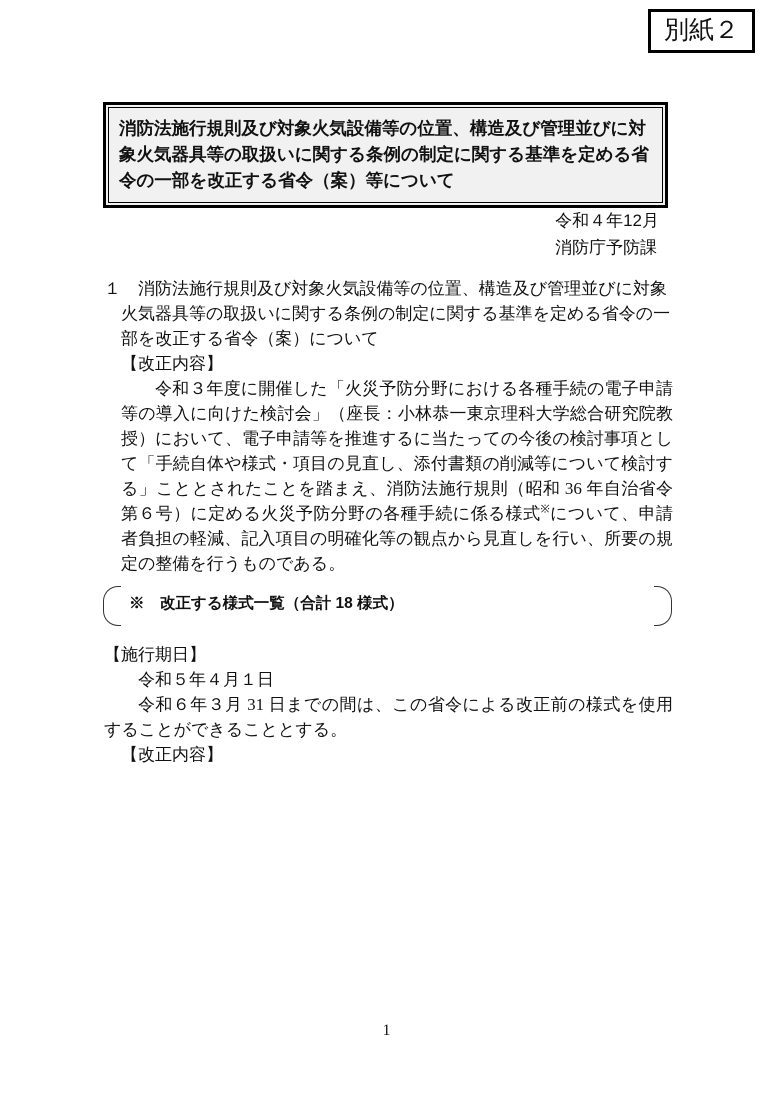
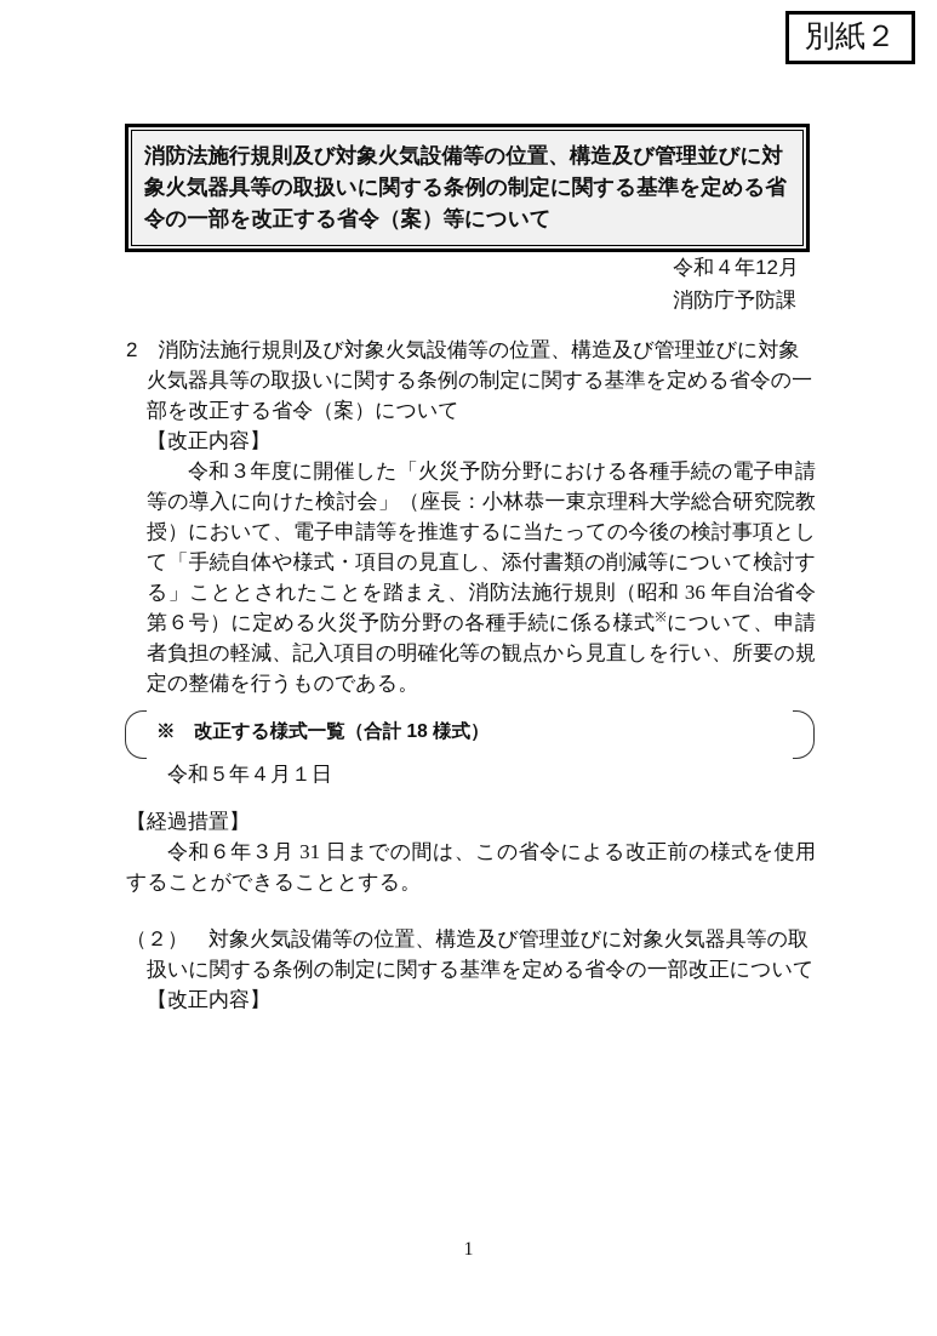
  別紙２
  消防法施行規則及び対象火気設備等の位置、構造及び管理並びに対象火気器具等の取扱いに関する条例の制定に関する基準を定める省令の一部を改正する省令（案）等について
  令和４年12月
  消防庁予防課
- １ 消防法施行規則及び対象火気設備等の位置、構造及び管理並びに対象火気器具等の取扱いに関する条例の制定に関する基準を定める省令の一部を改正する省令（案）について
+ 2 消防法施行規則及び対象火気設備等の位置、構造及び管理並びに対象火気器具等の取扱いに関する条例の制定に関する基準を定める省令の一部を改正する省令（案）について
  【改正内容】
  令和３年度に開催した「火災予防分野における各種手続の電子申請等の導入に向けた検討会」（座長：小林恭一東京理科大学総合研究院教授）において、電子申請等を推進するに当たっての今後の検討事項として「手続自体や様式・項目の見直し、添付書類の削減等について検討する」こととされたことを踏まえ、消防法施行規則（昭和 36 年自治省令第６号）に定める火災予防分野の各種手続に係る様式※について、申請者負担の軽減、記入項目の明確化等の観点から見直しを行い、所要の規定の整備を行うものである。
  ※ 改正する様式一覧（合計 18 様式）
- 【施行期日】
  令和５年４月１日
+ 【経過措置】
  令和６年３月 31 日までの間は、この省令による改正前の様式を使用することができることとする。
+ （２） 対象火気設備等の位置、構造及び管理並びに対象火気器具等の取扱いに関する条例の制定に関する基準を定める省令の一部改正について
  【改正内容】
  1
